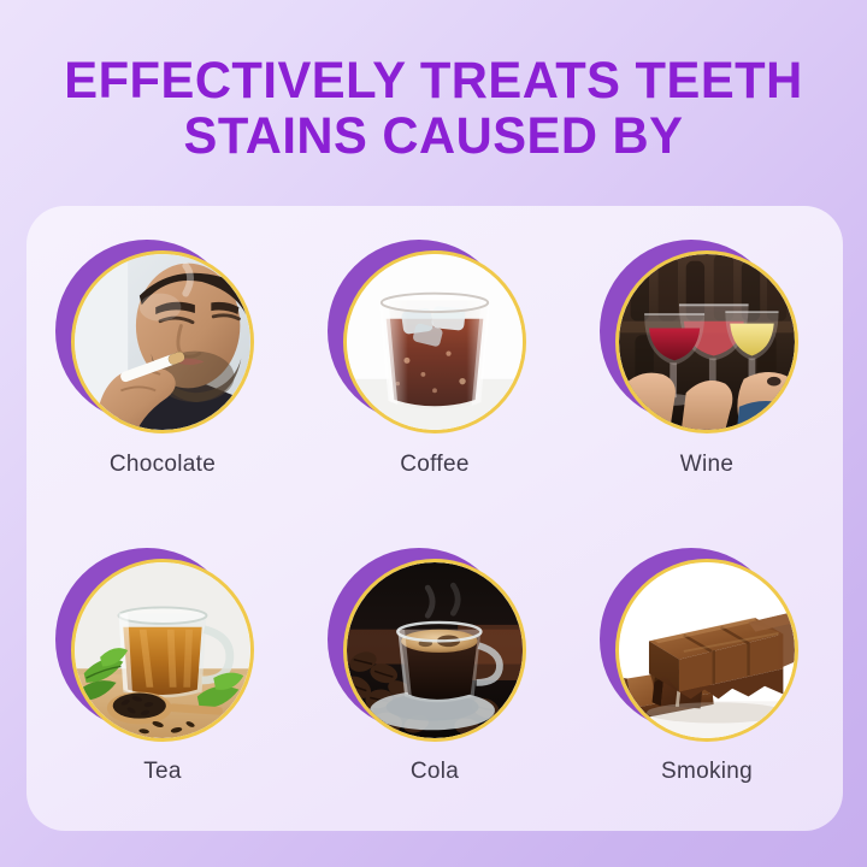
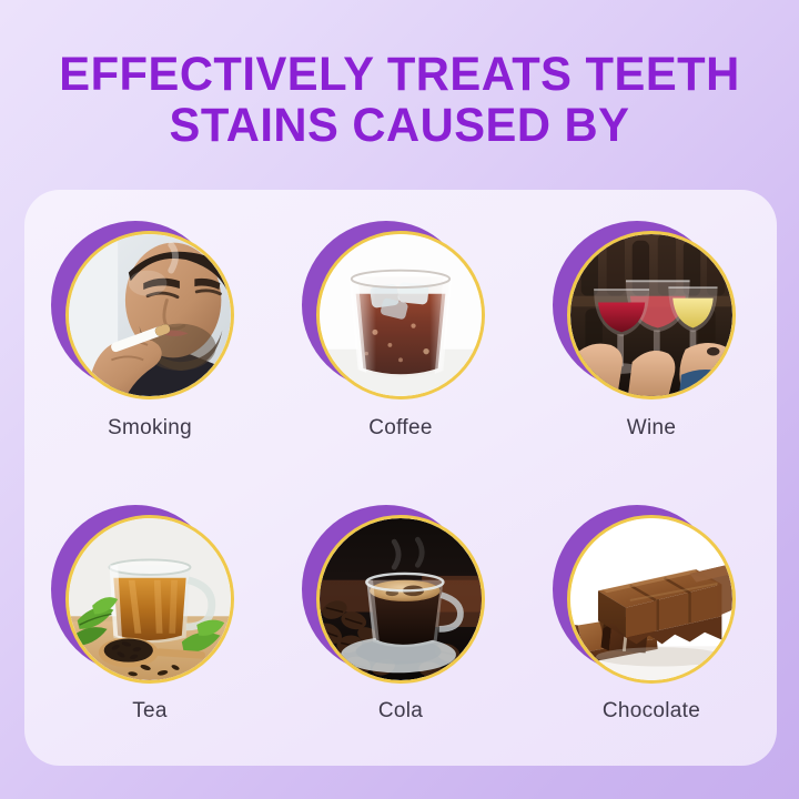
  EFFECTIVELY TREATS TEETH
  STAINS CAUSED BY
- Chocolate
+ Smoking
  Coffee
  Wine
  Tea
  Cola
- Smoking
+ Chocolate
